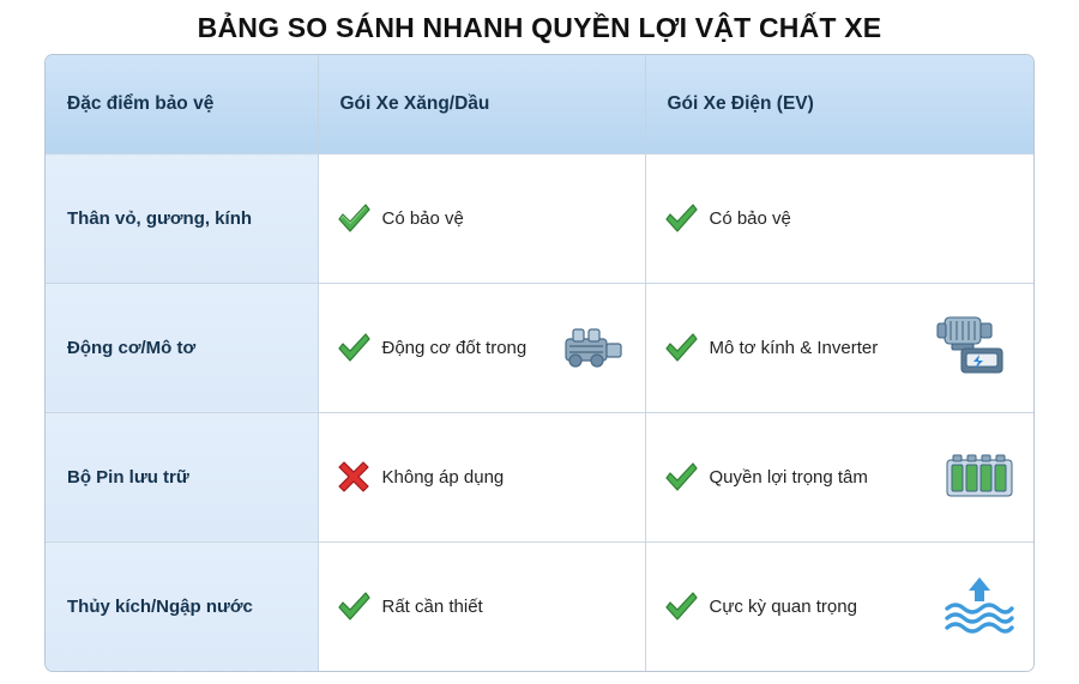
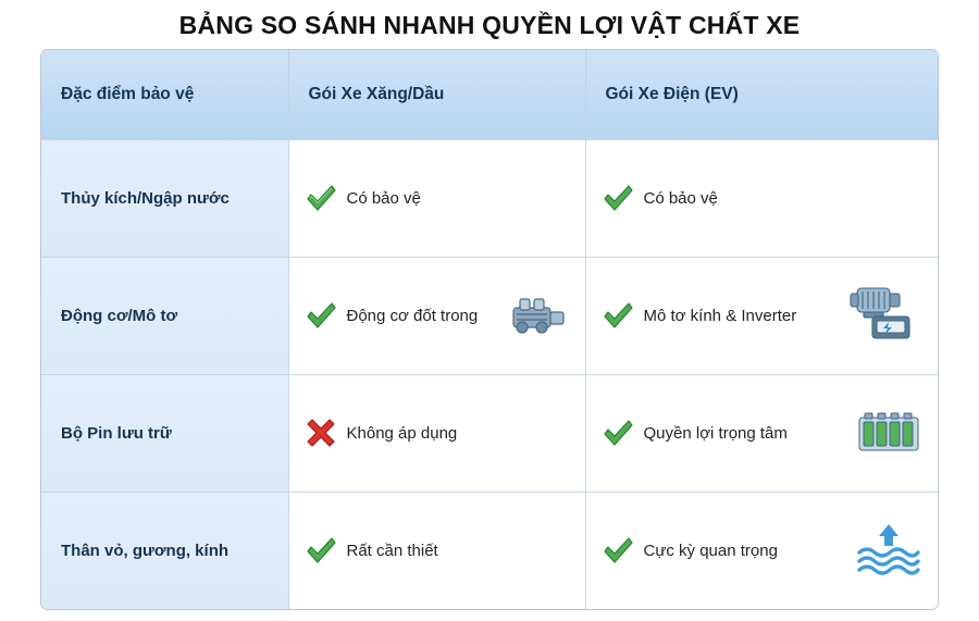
  BẢNG SO SÁNH NHANH QUYỀN LỢI VẬT CHẤT XE
  Đặc điểm bảo vệ	Gói Xe Xăng/Dầu	Gói Xe Điện (EV)
- Thân vỏ, gương, kính	Có bảo vệ	Có bảo vệ
+ Thủy kích/Ngập nước	Có bảo vệ	Có bảo vệ
  Động cơ/Mô tơ	Động cơ đốt trong	Mô tơ kính & Inverter
  Bộ Pin lưu trữ	Không áp dụng	Quyền lợi trọng tâm
- Thủy kích/Ngập nước	Rất cần thiết	Cực kỳ quan trọng
+ Thân vỏ, gương, kính	Rất cần thiết	Cực kỳ quan trọng
